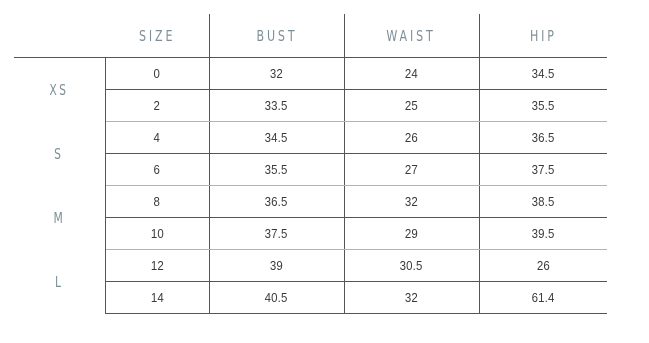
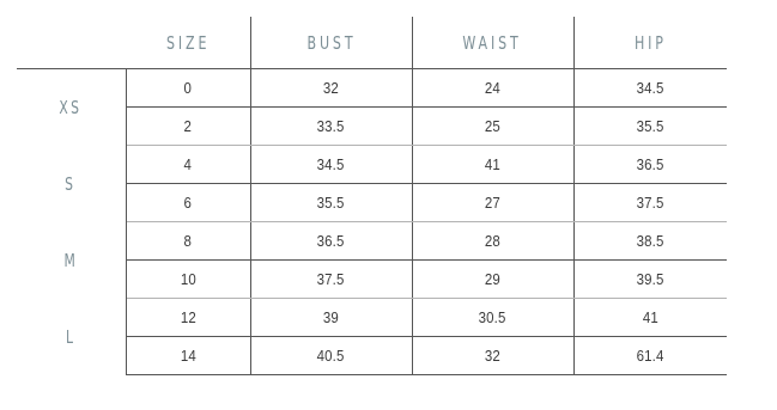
  	SIZE	BUST	WAIST	HIP
  XS	0	32	24	34.5
  2	33.5	25	35.5
- S	4	34.5	26	36.5
+ S	4	34.5	41	36.5
  6	35.5	27	37.5
- M	8	36.5	32	38.5
+ M	8	36.5	28	38.5
  10	37.5	29	39.5
- L	12	39	30.5	26
+ L	12	39	30.5	41
  14	40.5	32	61.4
